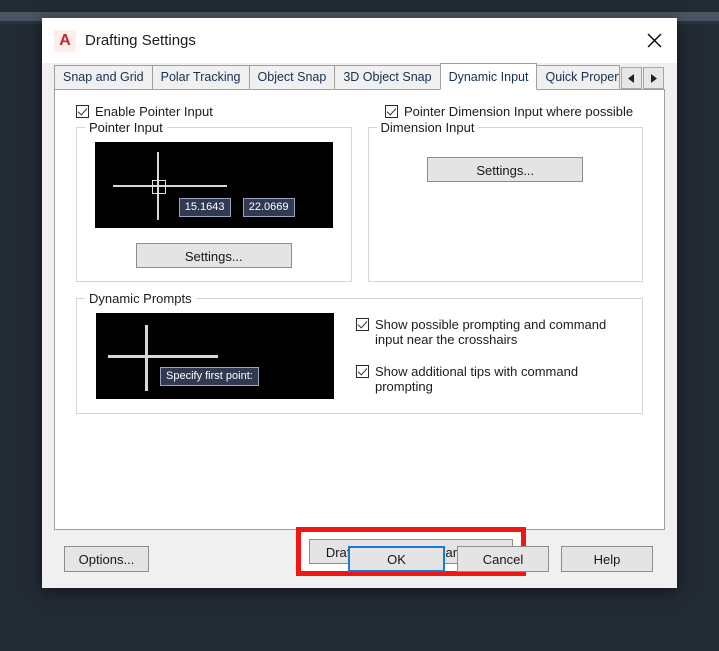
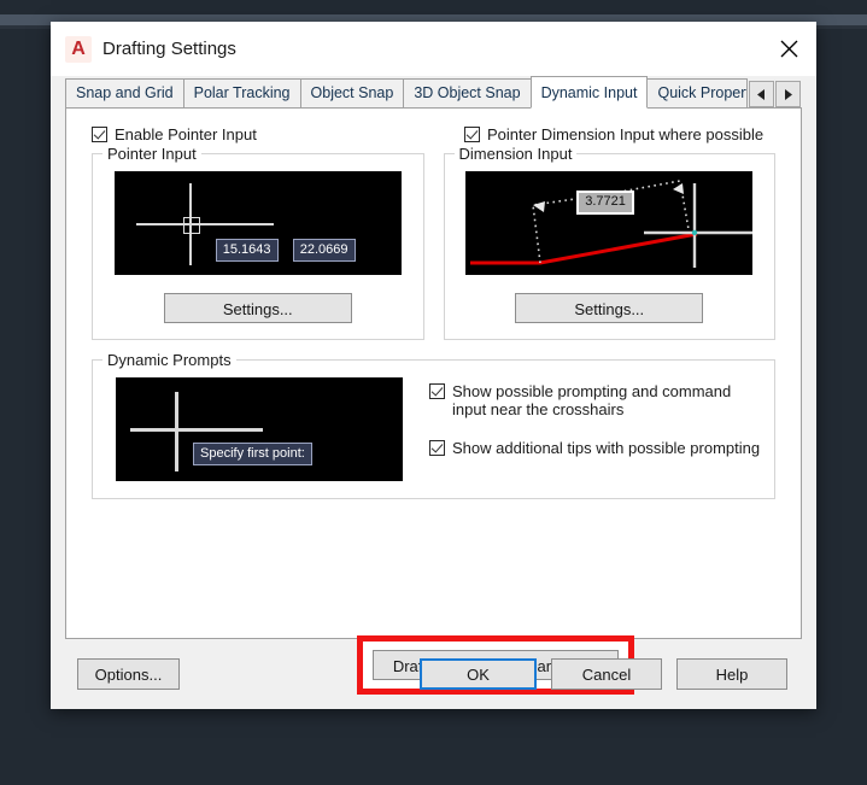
  A
  Drafting Settings
  Snap and Grid
  Polar Tracking
  Object Snap
  3D Object Snap
  Dynamic Input
  Quick Propert
  Enable Pointer Input
  Pointer Dimension Input where possible
  Pointer Input
  15.1643
  22.0669
  Settings...
  Dimension Input
+ 3.7721
  Settings...
  Dynamic Prompts
  Specify first point:
  Show possible prompting and command input near the crosshairs
- Show additional tips with command prompting
+ Show additional tips with possible prompting
  Options...
  OK
  Cancel
  Help
